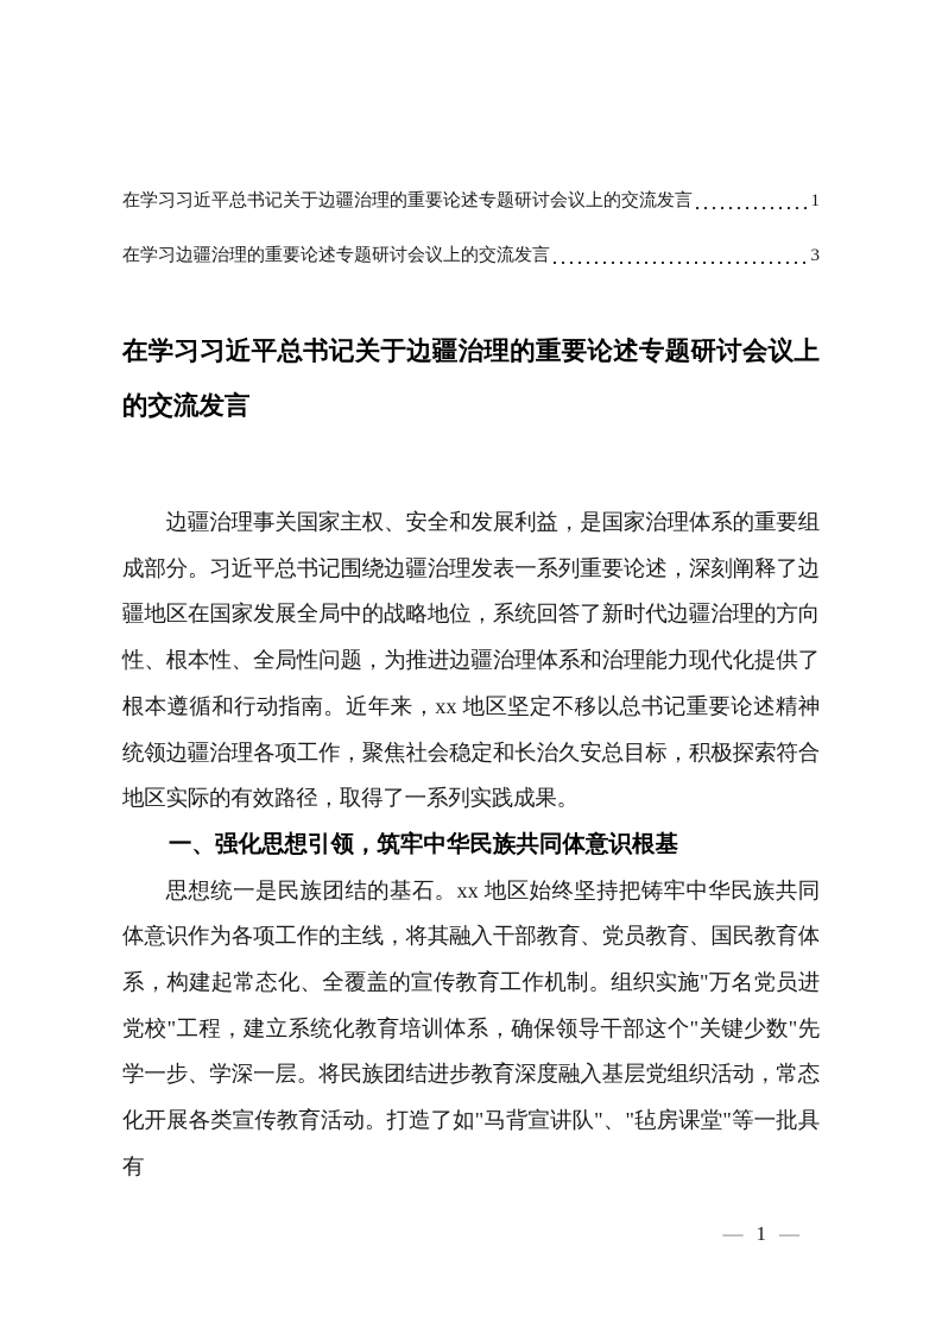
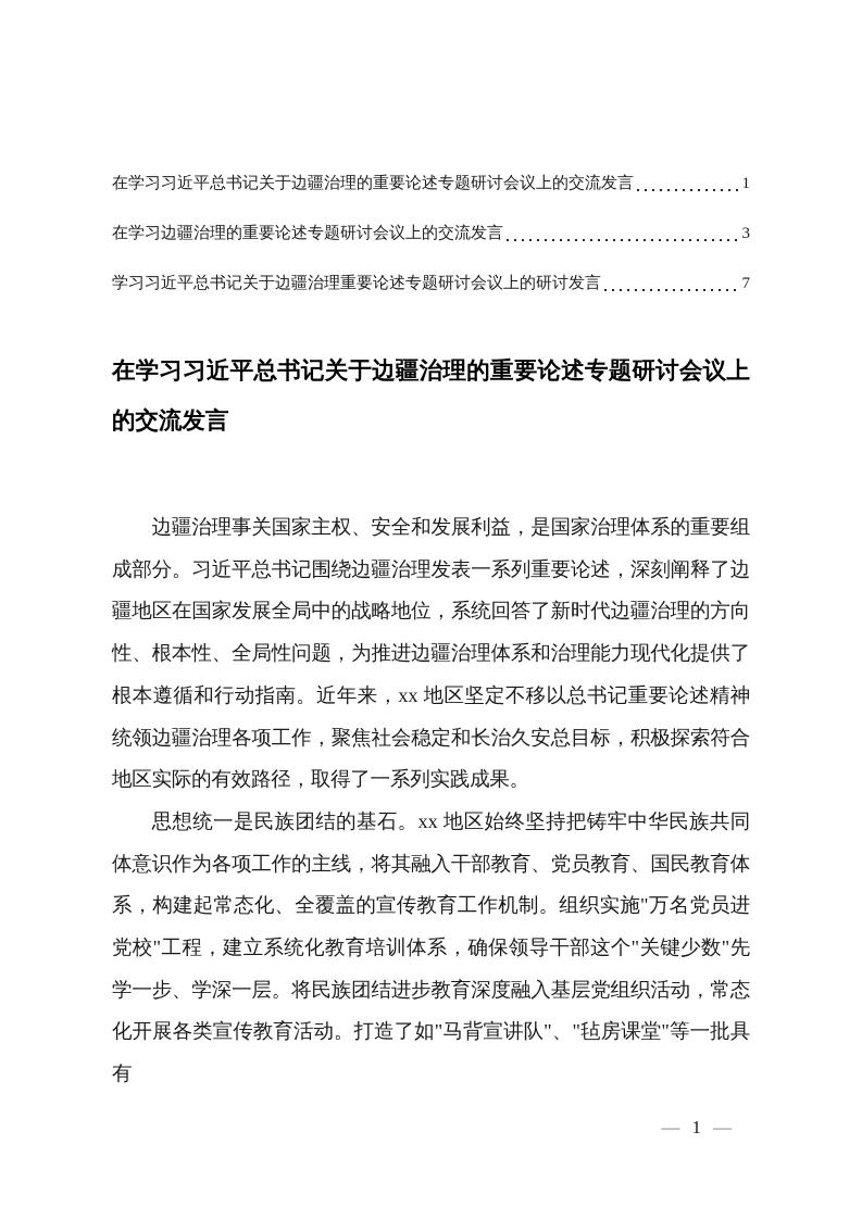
  在学习习近平总书记关于边疆治理的重要论述专题研讨会议上的交流发言
  1
  在学习边疆治理的重要论述专题研讨会议上的交流发言
  3
+ 学习习近平总书记关于边疆治理重要论述专题研讨会议上的研讨发言
+ 7
  在学习习近平总书记关于边疆治理的重要论述专题研讨会议上的交流发言
  边疆治理事关国家主权、安全和发展利益，是国家治理体系的重要组成部分。习近平总书记围绕边疆治理发表一系列重要论述，深刻阐释了边疆地区在国家发展全局中的战略地位，系统回答了新时代边疆治理的方向性、根本性、全局性问题，为推进边疆治理体系和治理能力现代化提供了根本遵循和行动指南。近年来，xx 地区坚定不移以总书记重要论述精神统领边疆治理各项工作，聚焦社会稳定和长治久安总目标，积极探索符合地区实际的有效路径，取得了一系列实践成果。
- 一、强化思想引领，筑牢中华民族共同体意识根基
  思想统一是民族团结的基石。xx 地区始终坚持把铸牢中华民族共同体意识作为各项工作的主线，将其融入干部教育、党员教育、国民教育体系，构建起常态化、全覆盖的宣传教育工作机制。组织实施"万名党员进党校"工程，建立系统化教育培训体系，确保领导干部这个"关键少数"先学一步、学深一层。将民族团结进步教育深度融入基层党组织活动，常态化开展各类宣传教育活动。打造了如"马背宣讲队"、"毡房课堂"等一批具有
  —
  1
  —
